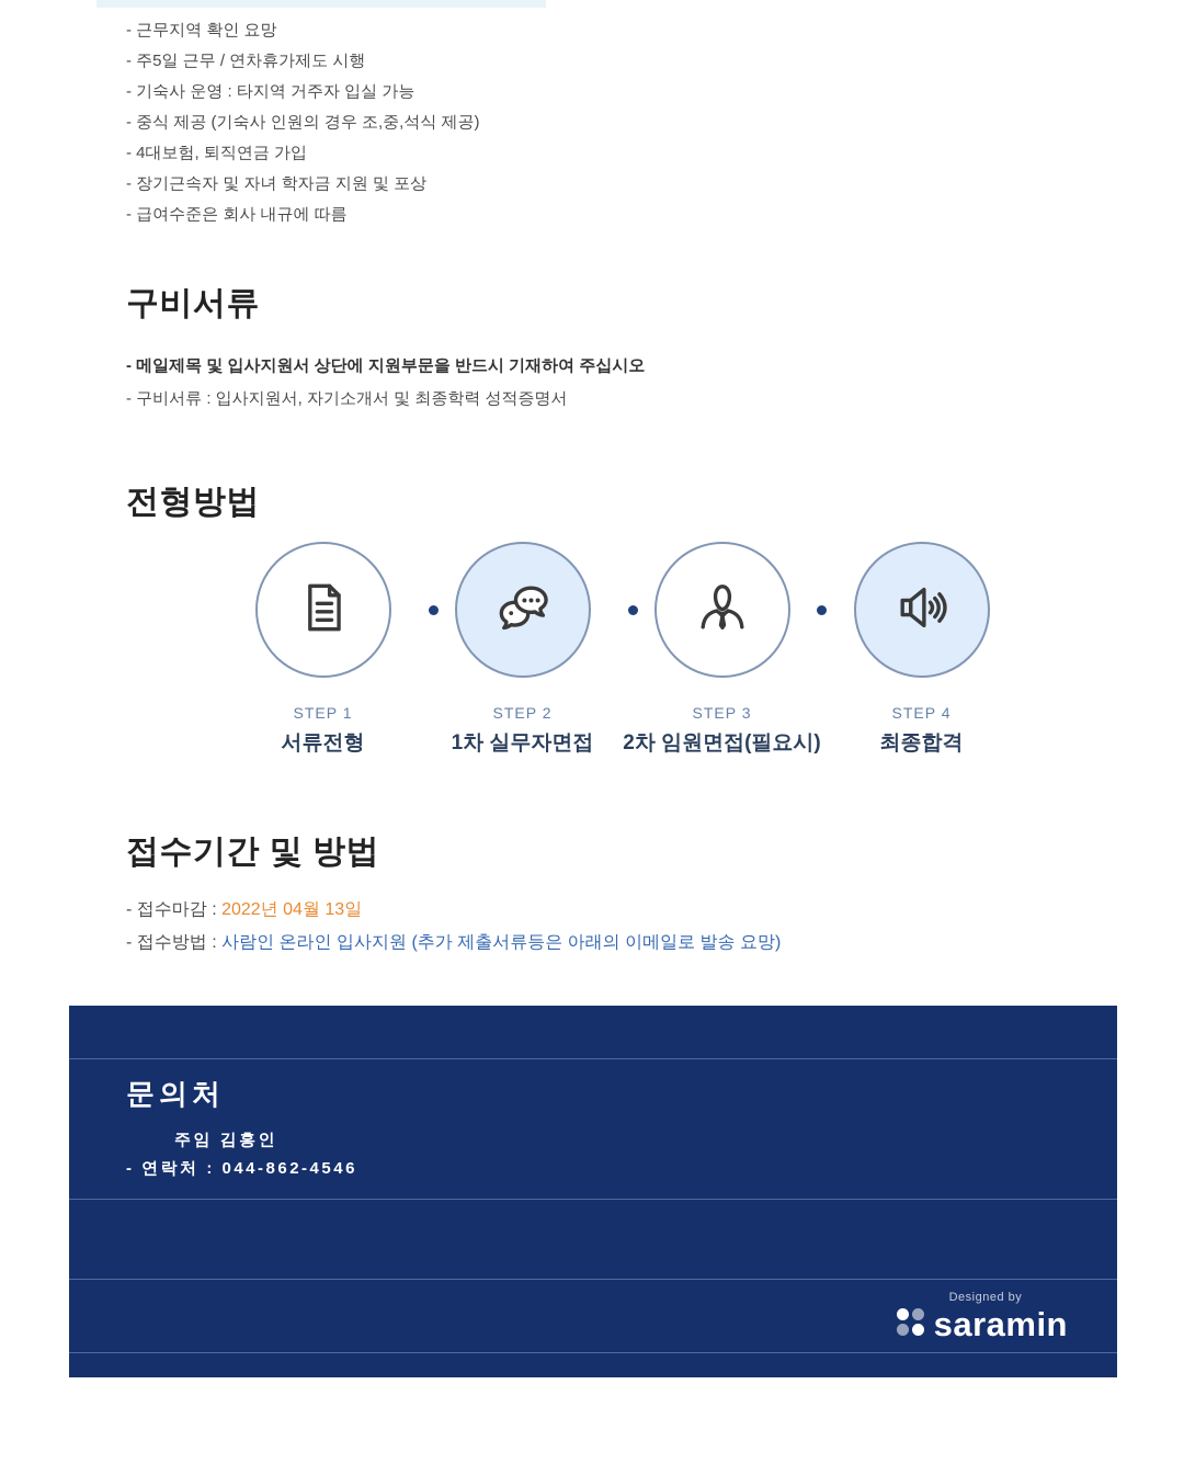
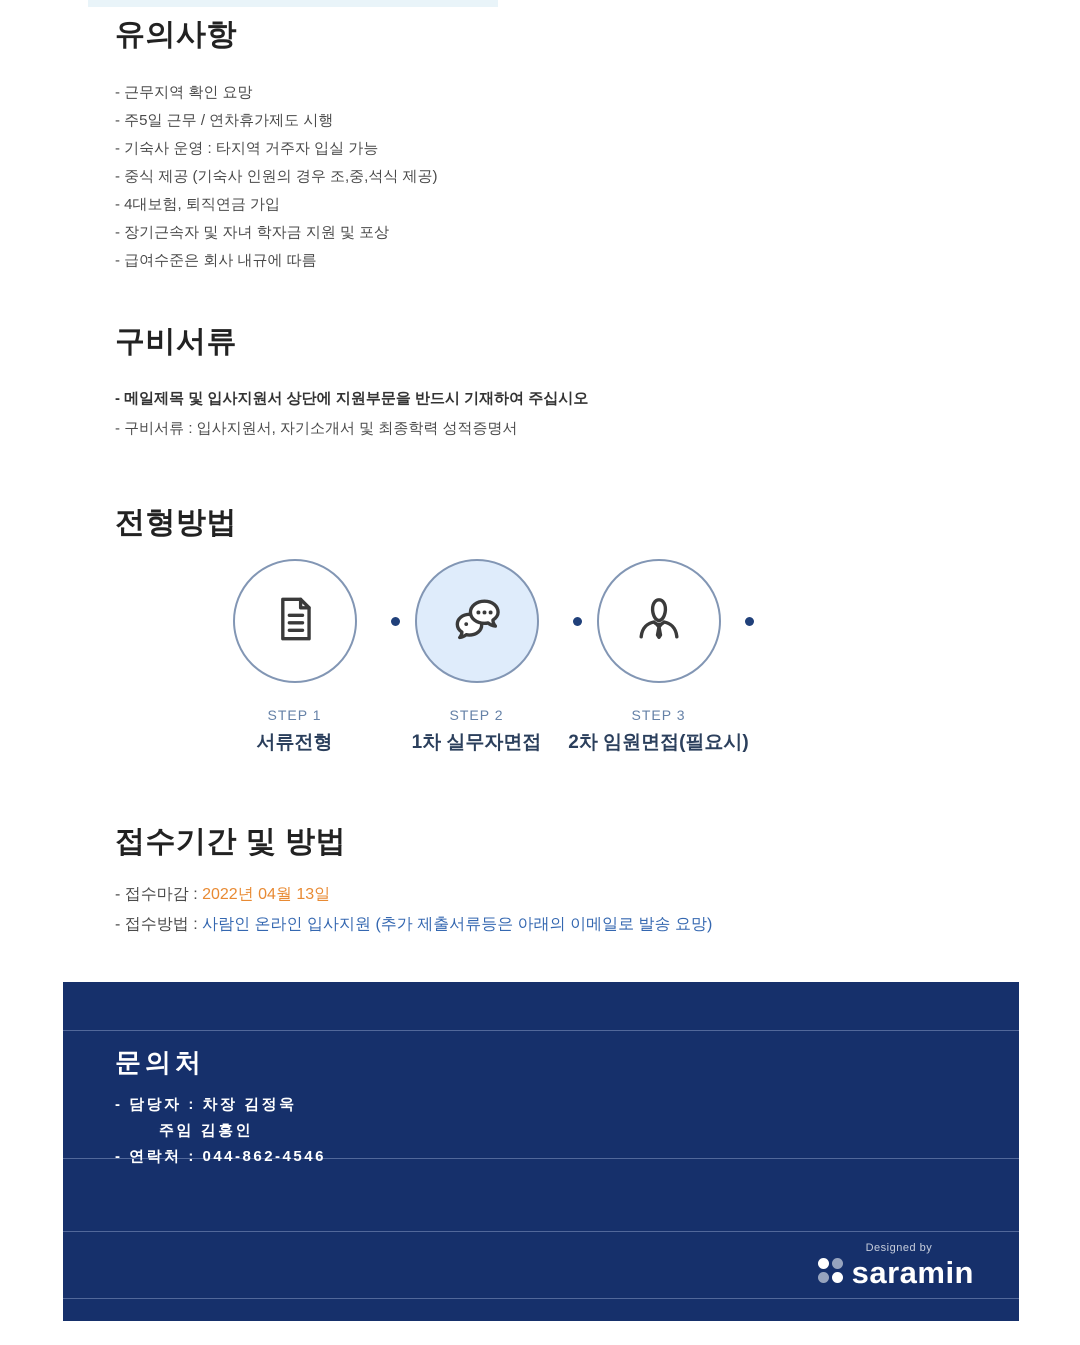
+ 유의사항
  - 근무지역 확인 요망
  - 주5일 근무 / 연차휴가제도 시행
  - 기숙사 운영 : 타지역 거주자 입실 가능
  - 중식 제공 (기숙사 인원의 경우 조,중,석식 제공)
  - 4대보험, 퇴직연금 가입
  - 장기근속자 및 자녀 학자금 지원 및 포상
  - 급여수준은 회사 내규에 따름
  구비서류
  - 메일제목 및 입사지원서 상단에 지원부문을 반드시 기재하여 주십시오
  - 구비서류 : 입사지원서, 자기소개서 및 최종학력 성적증명서
  전형방법
  STEP 1
  서류전형
  STEP 2
  1차 실무자면접
  STEP 3
  2차 임원면접(필요시)
- STEP 4
- 최종합격
  접수기간 및 방법
  - 접수마감 : 2022년 04월 13일
  - 접수방법 : 사람인 온라인 입사지원 (추가 제출서류등은 아래의 이메일로 발송 요망)
  문의처
+ - 담당자 : 차장 김정욱
  주임 김홍인
  - 연락처 : 044-862-4546
  Designed by
  saramin
